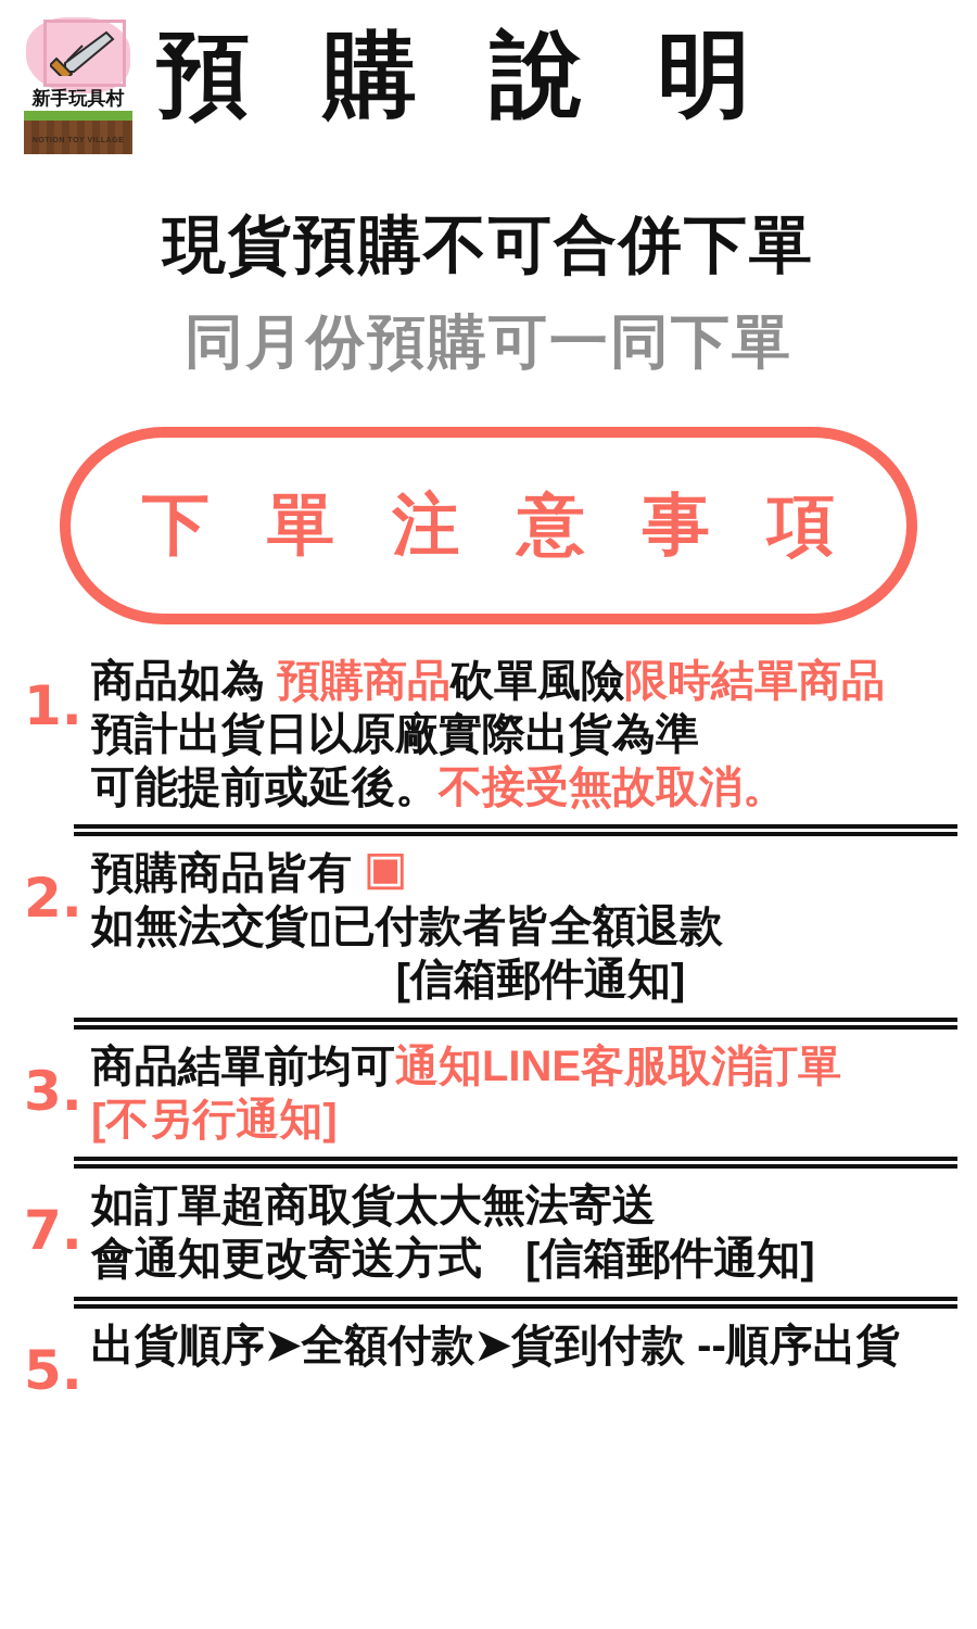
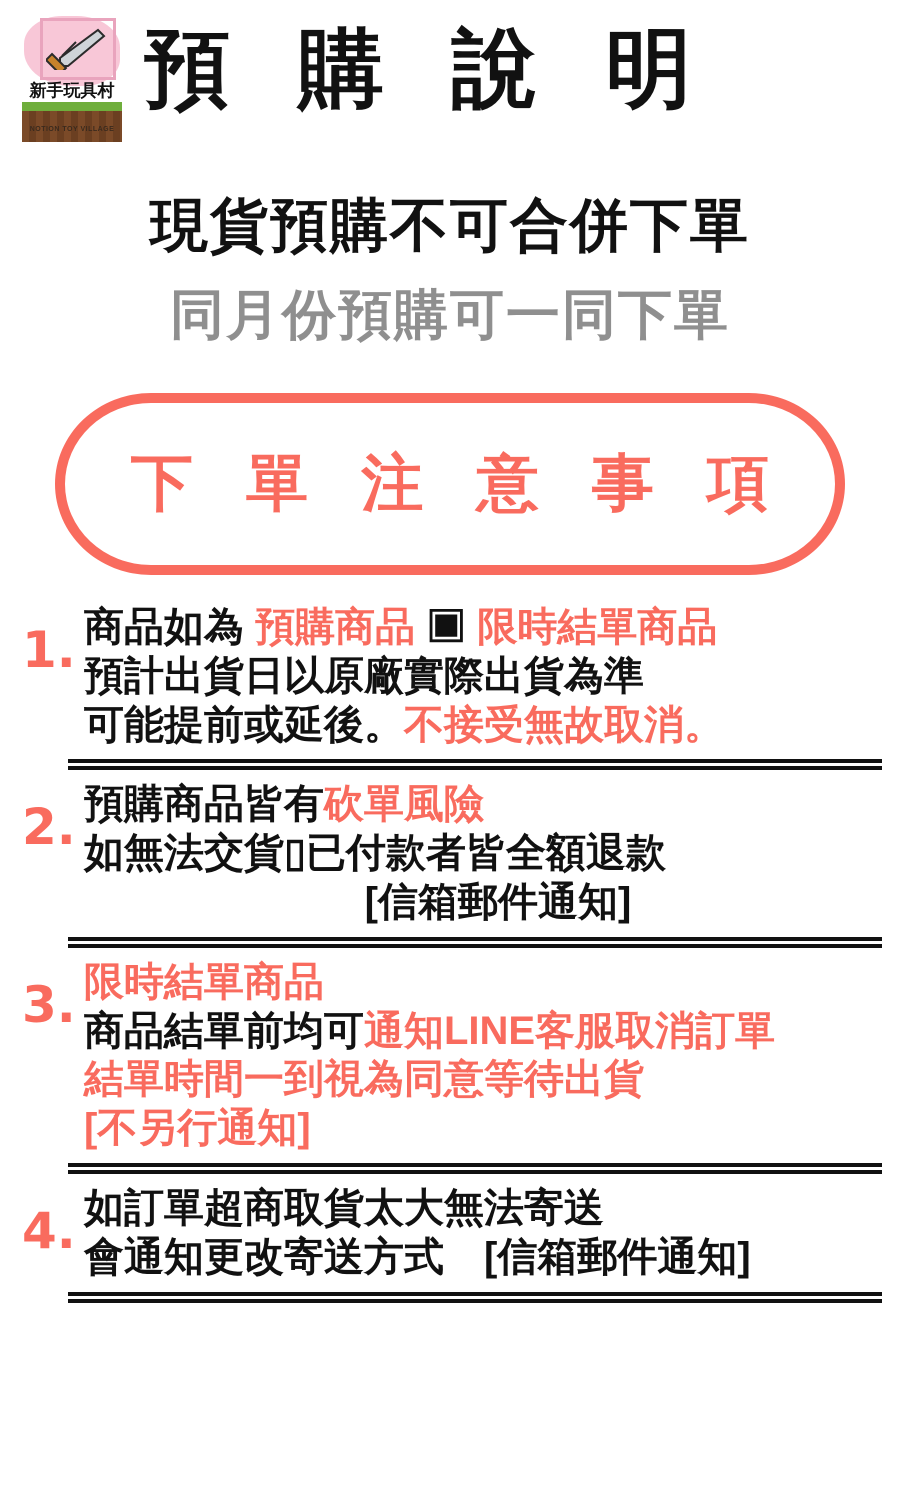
  新手玩具村
  預 購 說 明
  現貨預購不可合併下單
  同月份預購可一同下單
  下 單 注 意 事 項
  1.
- 商品如為 預購商品砍單風險限時結單商品
+ 商品如為 預購商品 ▣ 限時結單商品
  預計出貨日以原廠實際出貨為準
  可能提前或延後。不接受無故取消。
  2.
- 預購商品皆有 ▣
+ 預購商品皆有砍單風險
  如無法交貨▯已付款者皆全額退款
  [信箱郵件通知]
  3.
+ 限時結單商品
  商品結單前均可通知LINE客服取消訂單
+ 結單時間一到視為同意等待出貨
  [不另行通知]
- 7.
+ 4.
  如訂單超商取貨太大無法寄送
  會通知更改寄送方式 [信箱郵件通知]
- 5.
- 出貨順序➤全額付款➤貨到付款 --順序出貨
